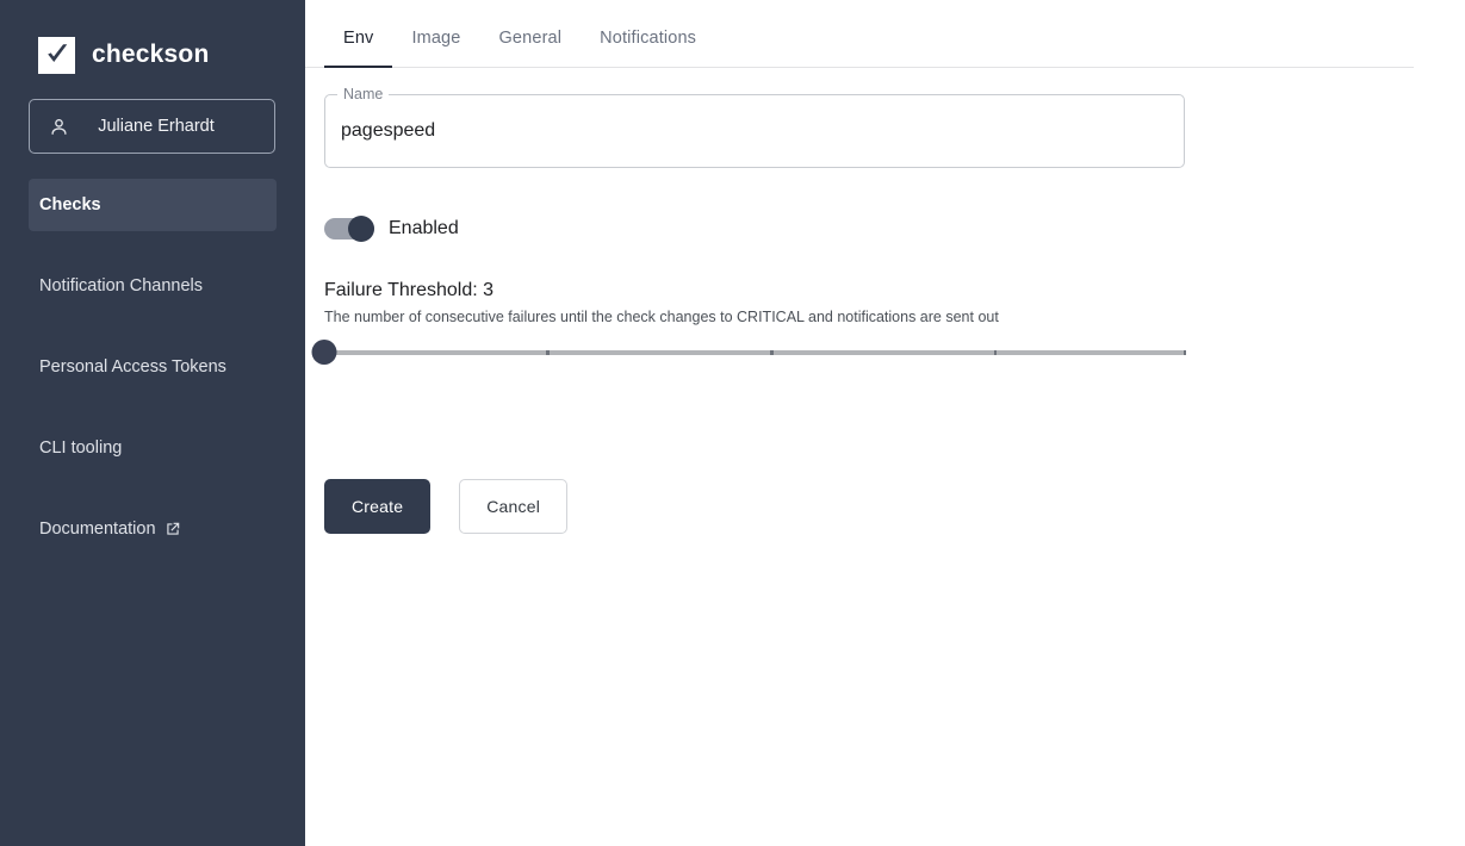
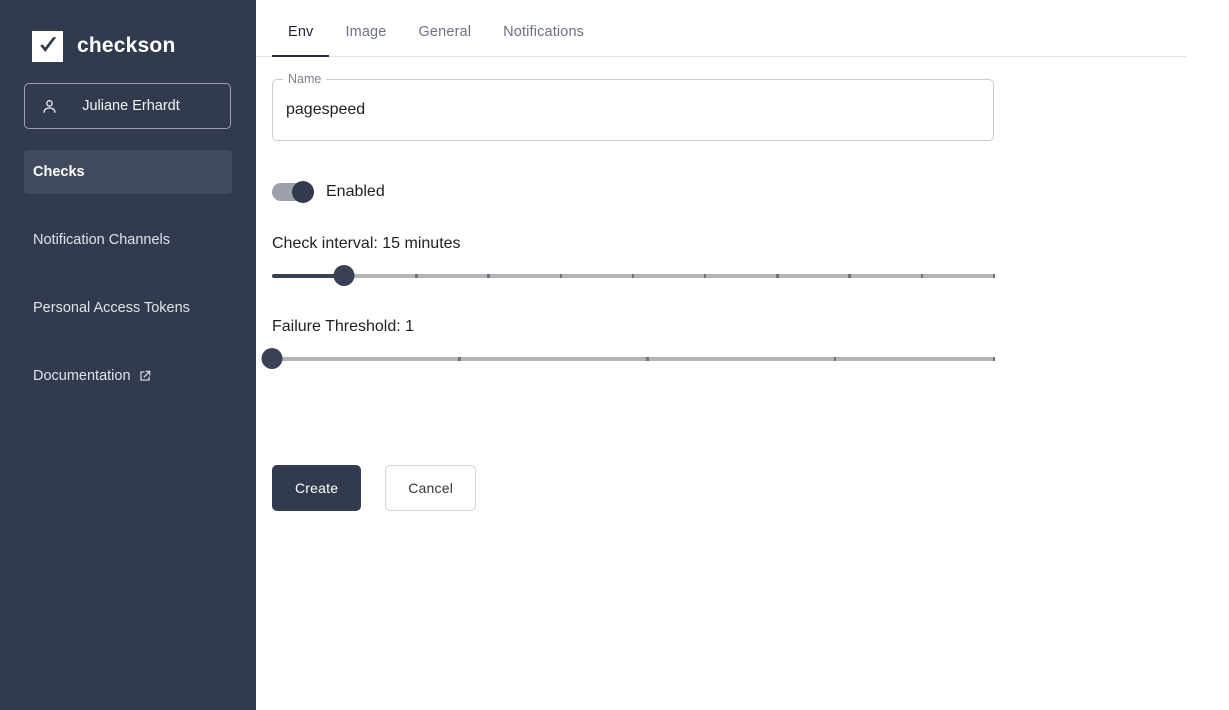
  checkson
  Juliane Erhardt
  Checks
  Notification Channels
  Personal Access Tokens
- CLI tooling
  Documentation
  Env
  Image
  General
  Notifications
  Name
  pagespeed
  Enabled
+ Check interval: 15 minutes
- Failure Threshold: 3
+ Failure Threshold: 1
- The number of consecutive failures until the check changes to CRITICAL and notifications are sent out
  Create
  Cancel
